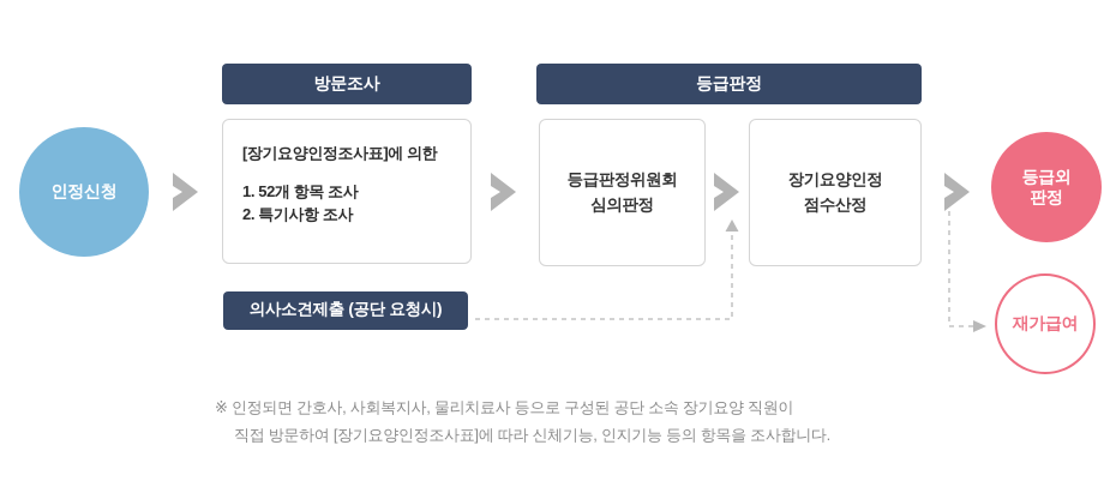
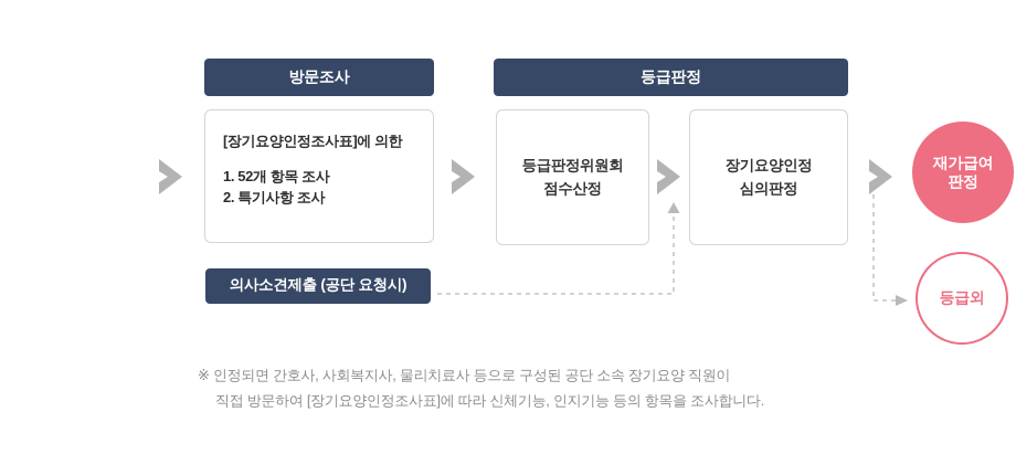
- 인정신청
  방문조사
  [장기요양인정조사표]에 의한
  1. 52개 항목 조사
  2. 특기사항 조사
  의사소견제출 (공단 요청시)
  등급판정
  등급판정위원회
- 심의판정
+ 점수산정
  장기요양인정
- 점수산정
+ 심의판정
- 등급외
+ 재가급여
  판정
- 재가급여
+ 등급외
  ※ 인정되면 간호사, 사회복지사, 물리치료사 등으로 구성된 공단 소속 장기요양 직원이
  직접 방문하여 [장기요양인정조사표]에 따라 신체기능, 인지기능 등의 항목을 조사합니다.
